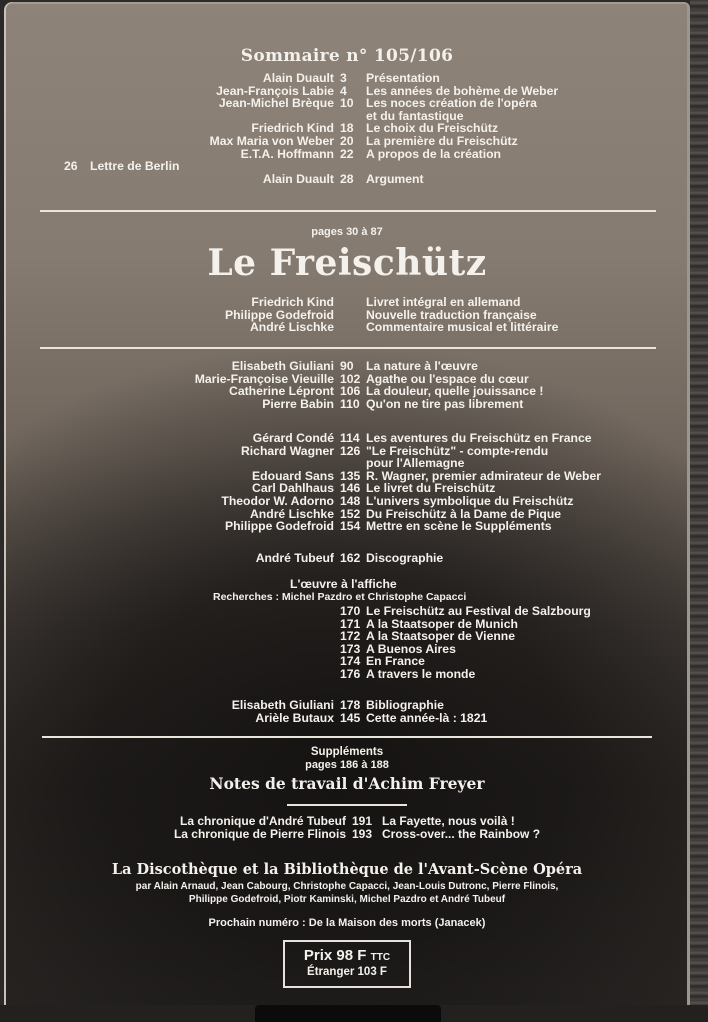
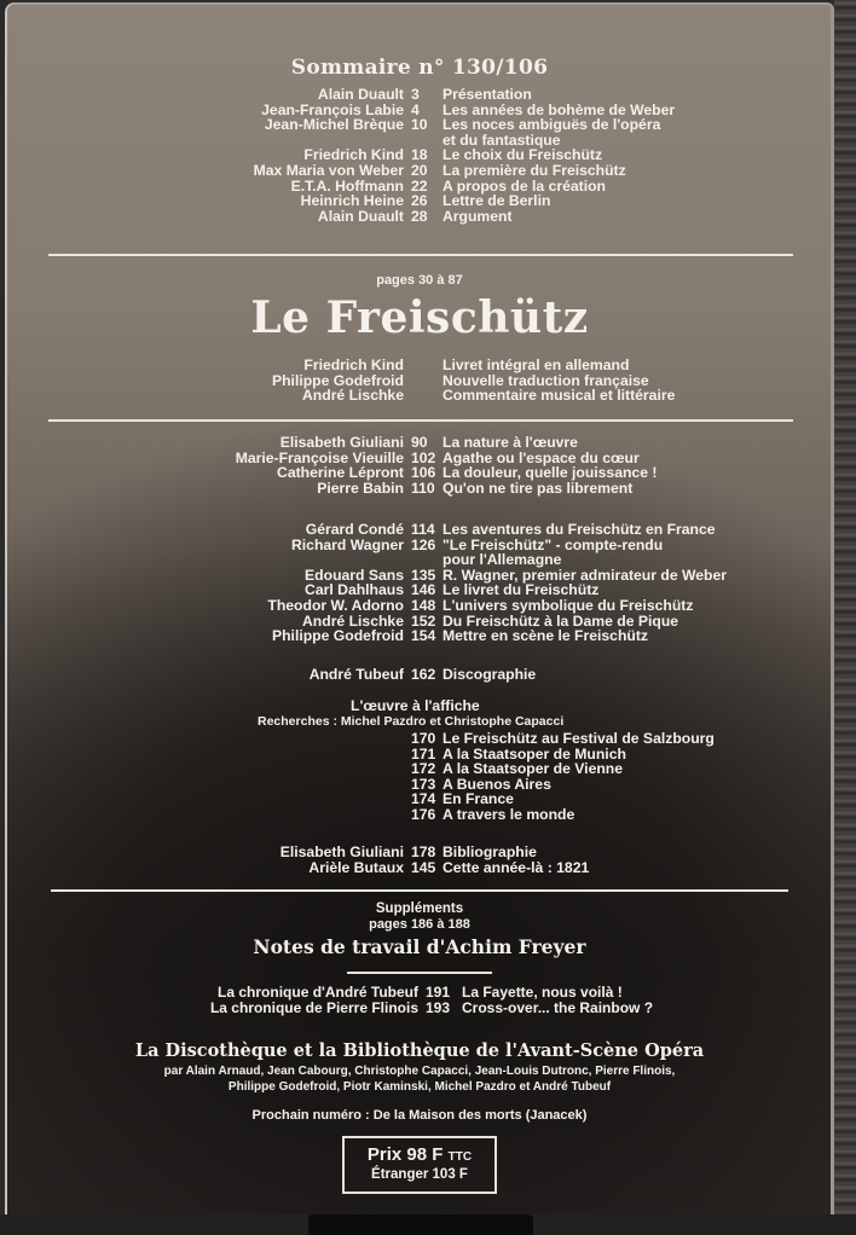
- Sommaire n° 105/106
+ Sommaire n° 130/106
  Alain Duault
  3
  Présentation
  Jean-François Labie
  4
  Les années de bohème de Weber
  Jean-Michel Brèque
  10
- Les noces création de l'opéra
+ Les noces ambiguës de l'opéra
  et du fantastique
  Friedrich Kind
  18
  Le choix du Freischütz
  Max Maria von Weber
  20
  La première du Freischütz
  E.T.A. Hoffmann
  22
  A propos de la création
+ Heinrich Heine
  26
  Lettre de Berlin
  Alain Duault
  28
  Argument
  pages 30 à 87
  Le Freischütz
  Friedrich Kind
  Livret intégral en allemand
  Philippe Godefroid
  Nouvelle traduction française
  André Lischke
  Commentaire musical et littéraire
  Elisabeth Giuliani
  90
  La nature à l'œuvre
  Marie-Françoise Vieuille
  102
  Agathe ou l'espace du cœur
  Catherine Lépront
  106
  La douleur, quelle jouissance !
  Pierre Babin
  110
  Qu'on ne tire pas librement
  Gérard Condé
  114
  Les aventures du Freischütz en France
  Richard Wagner
  126
  "Le Freischütz" - compte-rendu
  pour l'Allemagne
  Edouard Sans
  135
  R. Wagner, premier admirateur de Weber
  Carl Dahlhaus
  146
  Le livret du Freischütz
  Theodor W. Adorno
  148
  L'univers symbolique du Freischütz
  André Lischke
  152
  Du Freischütz à la Dame de Pique
  Philippe Godefroid
  154
- Mettre en scène le Suppléments
+ Mettre en scène le Freischütz
  André Tubeuf
  162
  Discographie
  L'œuvre à l'affiche
  Recherches : Michel Pazdro et Christophe Capacci
  170
  Le Freischütz au Festival de Salzbourg
  171
  A la Staatsoper de Munich
  172
  A la Staatsoper de Vienne
  173
  A Buenos Aires
  174
  En France
  176
  A travers le monde
  Elisabeth Giuliani
  178
  Bibliographie
  Arièle Butaux
  145
  Cette année-là : 1821
  Suppléments
  pages 186 à 188
  Notes de travail d'Achim Freyer
  La chronique d'André Tubeuf
  191
  La Fayette, nous voilà !
  La chronique de Pierre Flinois
  193
  Cross-over... the Rainbow ?
  La Discothèque et la Bibliothèque de l'Avant-Scène Opéra
  par Alain Arnaud, Jean Cabourg, Christophe Capacci, Jean-Louis Dutronc, Pierre Flinois,
  Philippe Godefroid, Piotr Kaminski, Michel Pazdro et André Tubeuf
  Prochain numéro : De la Maison des morts (Janacek)
  Prix 98 F TTC
  Étranger 103 F
